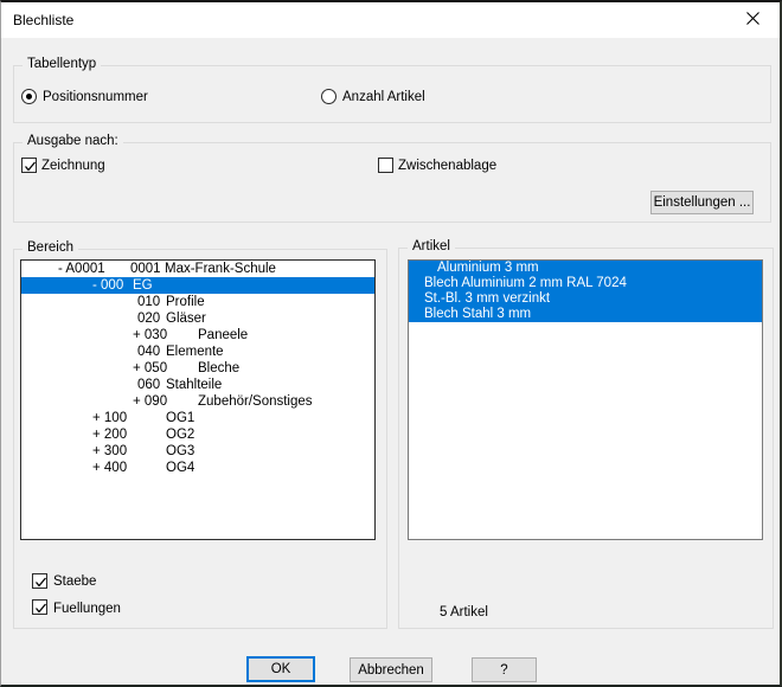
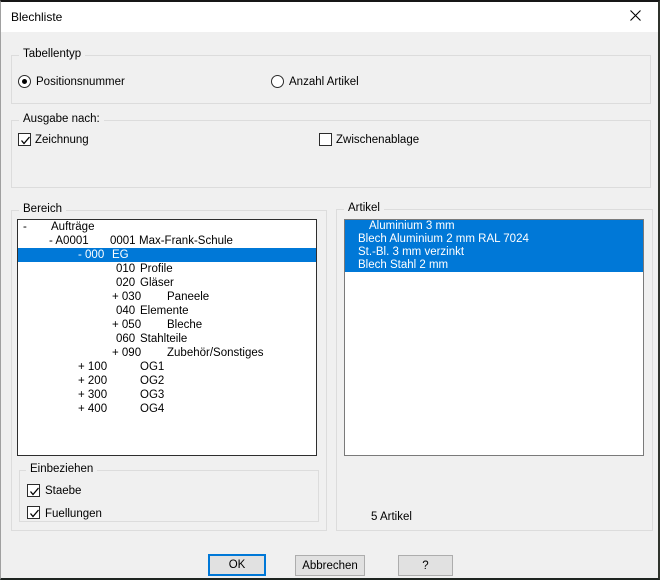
  Blechliste
  Tabellentyp
  Positionsnummer
  Anzahl Artikel
  Ausgabe nach:
  Zeichnung
  Zwischenablage
- Einstellungen ...
  Bereich
+ -
+ Aufträge
  - A0001
  0001
  Max-Frank-Schule
  - 000
  EG
  010
  Profile
  020
  Gläser
  + 030
  Paneele
  040
  Elemente
  + 050
  Bleche
  060
  Stahlteile
  + 090
  Zubehör/Sonstiges
  + 100
  OG1
  + 200
  OG2
  + 300
  OG3
  + 400
  OG4
+ Einbeziehen
  Staebe
  Fuellungen
  Artikel
  Aluminium 3 mm
  Blech Aluminium 2 mm RAL 7024
  St.-Bl. 3 mm verzinkt
- Blech Stahl 3 mm
+ Blech Stahl 2 mm
  5 Artikel
  OK
  Abbrechen
  ?
